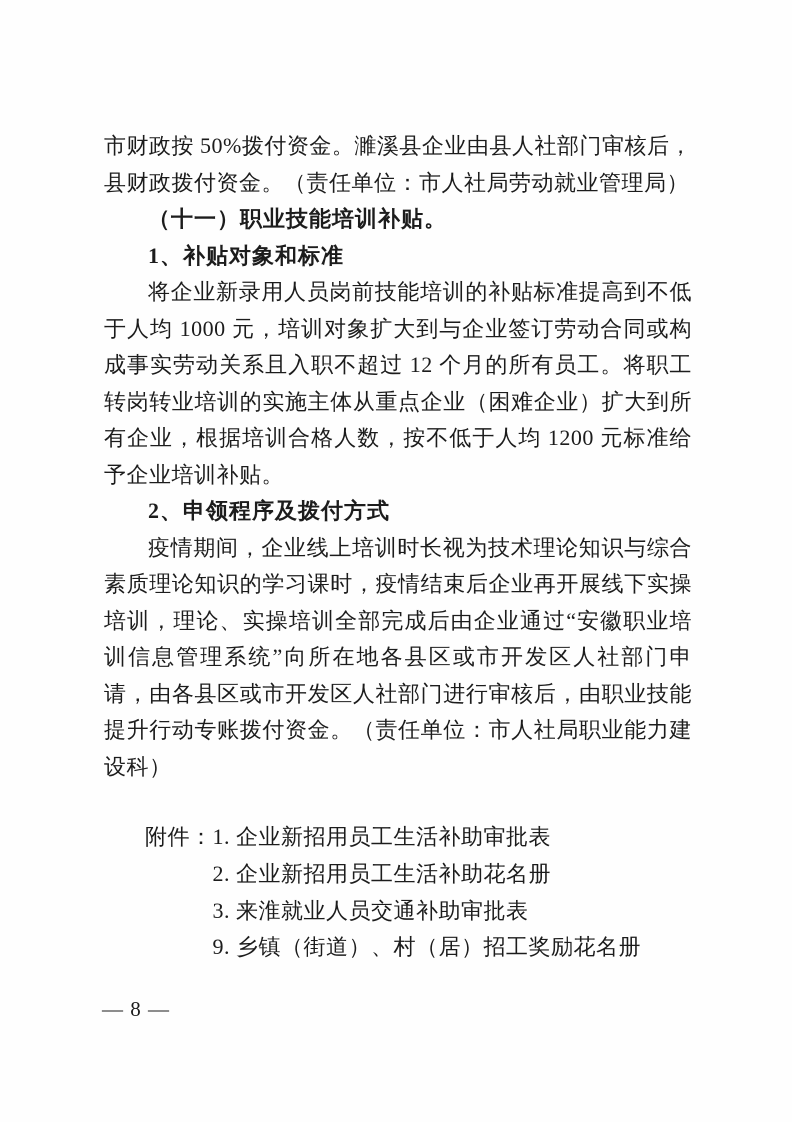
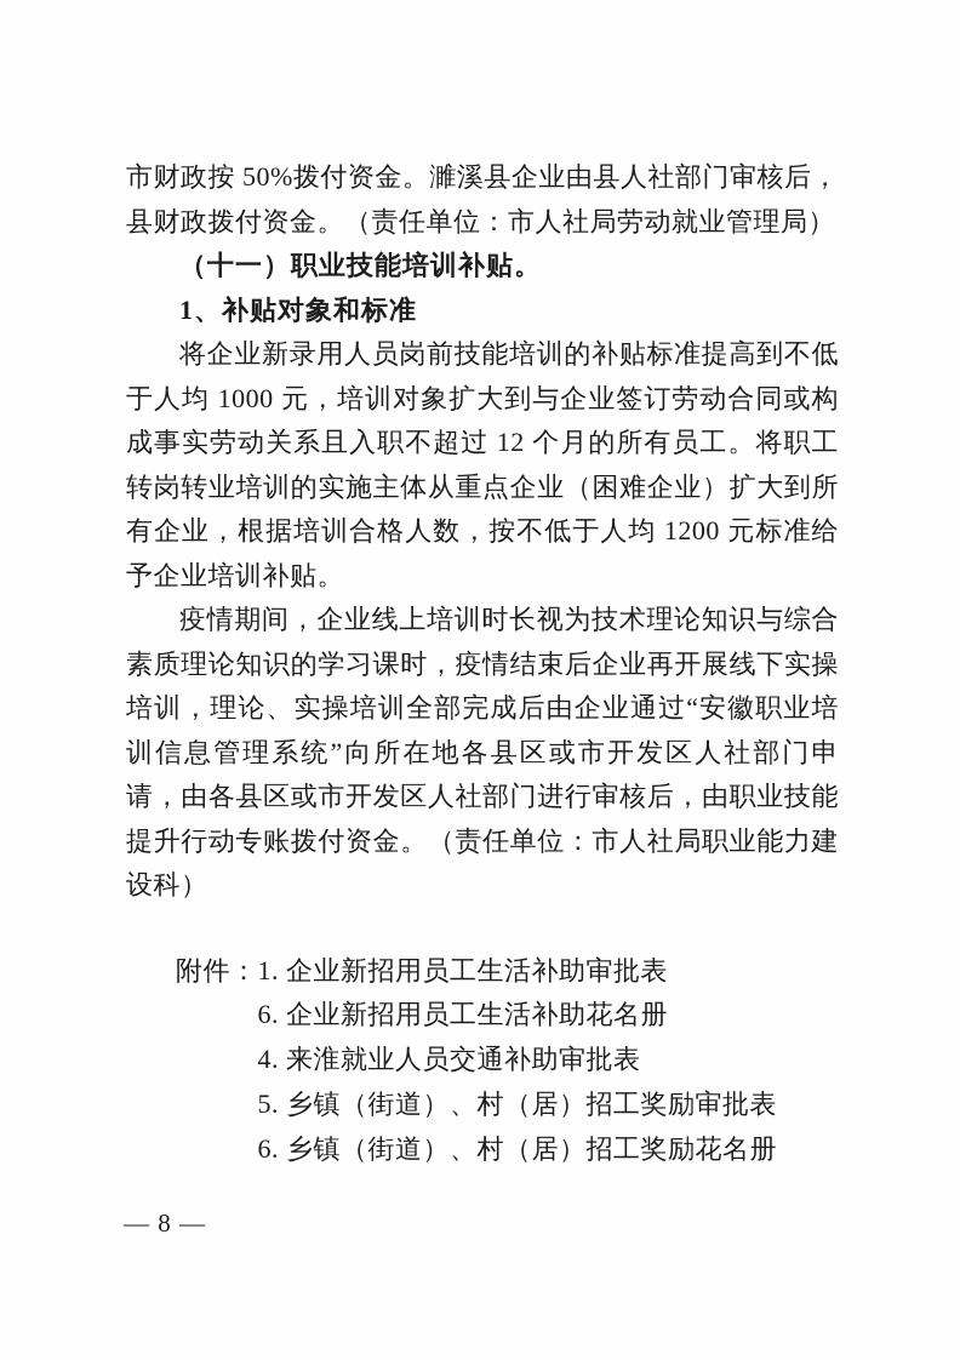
  市财政按 50%拨付资金。濉溪县企业由县人社部门审核后，县财政拨付资金。（责任单位：市人社局劳动就业管理局）
  （十一）职业技能培训补贴。
  1、补贴对象和标准
  将企业新录用人员岗前技能培训的补贴标准提高到不低于人均 1000 元，培训对象扩大到与企业签订劳动合同或构成事实劳动关系且入职不超过 12 个月的所有员工。将职工转岗转业培训的实施主体从重点企业（困难企业）扩大到所有企业，根据培训合格人数，按不低于人均 1200 元标准给予企业培训补贴。
- 2、申领程序及拨付方式
  疫情期间，企业线上培训时长视为技术理论知识与综合素质理论知识的学习课时，疫情结束后企业再开展线下实操培训，理论、实操培训全部完成后由企业通过“安徽职业培训信息管理系统”向所在地各县区或市开发区人社部门申请，由各县区或市开发区人社部门进行审核后，由职业技能提升行动专账拨付资金。（责任单位：市人社局职业能力建设科）
  附件：
  1. 企业新招用员工生活补助审批表
- 2. 企业新招用员工生活补助花名册
+ 6. 企业新招用员工生活补助花名册
- 3. 来淮就业人员交通补助审批表
+ 4. 来淮就业人员交通补助审批表
+ 5. 乡镇（街道）、村（居）招工奖励审批表
- 9. 乡镇（街道）、村（居）招工奖励花名册
+ 6. 乡镇（街道）、村（居）招工奖励花名册
  — 8 —
